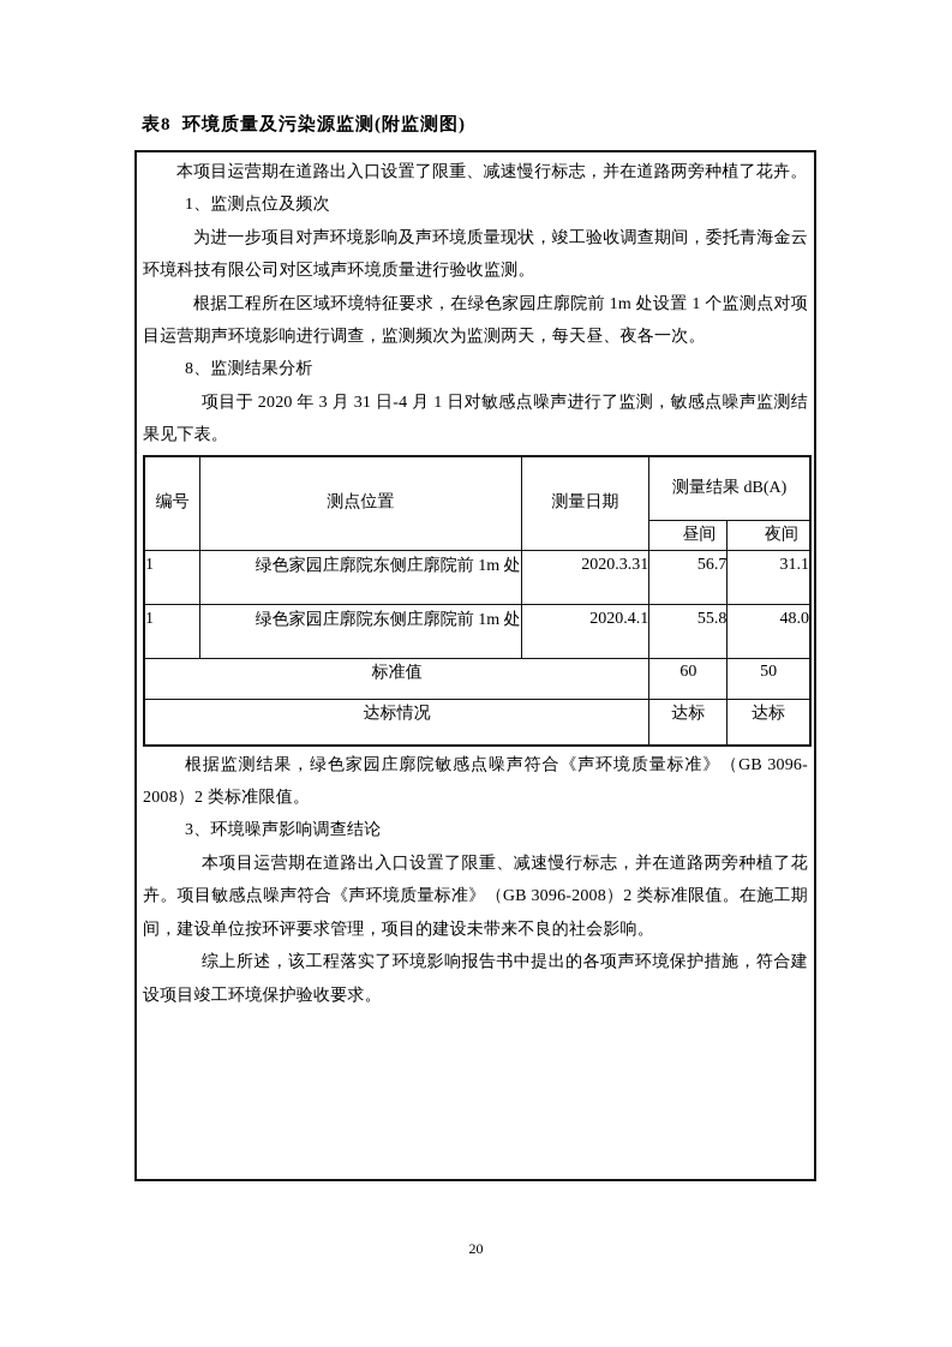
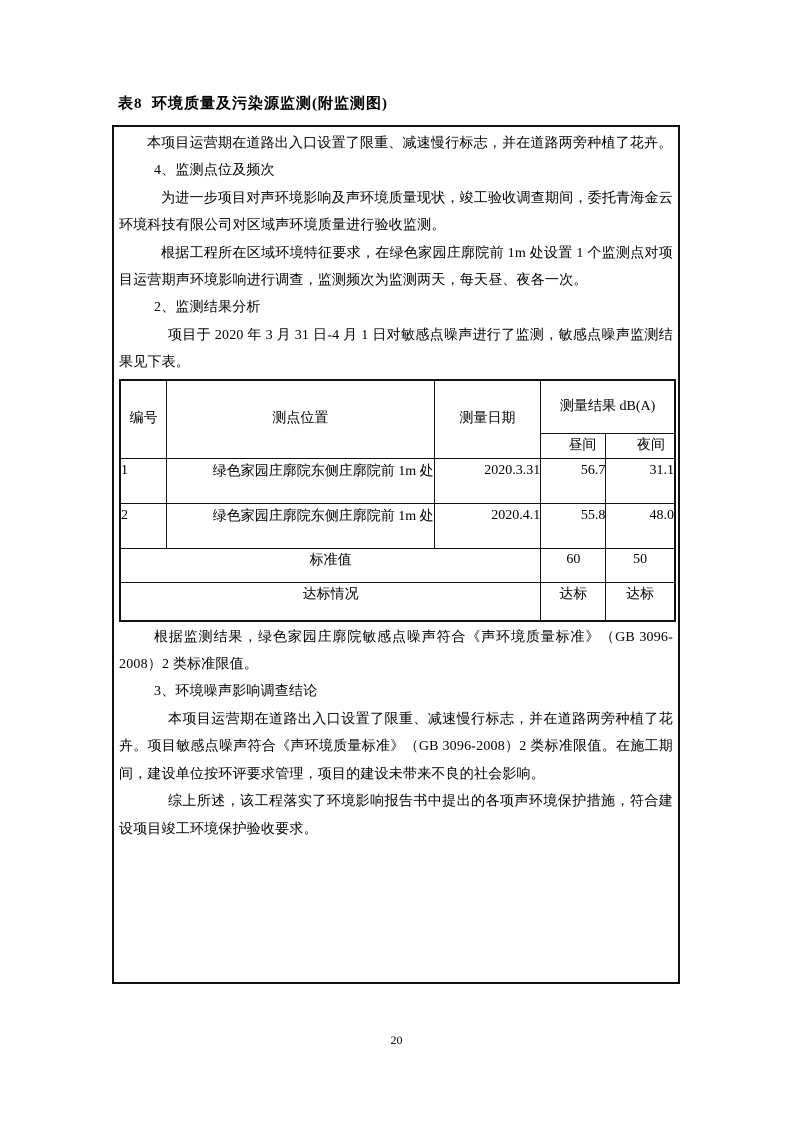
  表8 环境质量及污染源监测(附监测图)
  本项目运营期在道路出入口设置了限重、减速慢行标志，并在道路两旁种植了花卉。
- 1、监测点位及频次
+ 4、监测点位及频次
  为进一步项目对声环境影响及声环境质量现状，竣工验收调查期间，委托青海金云环境科技有限公司对区域声环境质量进行验收监测。
  根据工程所在区域环境特征要求，在绿色家园庄廓院前 1m 处设置 1 个监测点对项目运营期声环境影响进行调查，监测频次为监测两天，每天昼、夜各一次。
- 8、监测结果分析
+ 2、监测结果分析
  项目于 2020 年 3 月 31 日-4 月 1 日对敏感点噪声进行了监测，敏感点噪声监测结果见下表。
  编号	测点位置	测量日期	测量结果 dB(A)
  昼间	夜间
  1	绿色家园庄廓院东侧庄廓院前 1m 处	2020.3.31	56.7	31.1
- 1	绿色家园庄廓院东侧庄廓院前 1m 处	2020.4.1	55.8	48.0
+ 2	绿色家园庄廓院东侧庄廓院前 1m 处	2020.4.1	55.8	48.0
  标准值	60	50
  达标情况	达标	达标
  根据监测结果，绿色家园庄廓院敏感点噪声符合《声环境质量标准》（GB 3096-2008）2 类标准限值。
  3、环境噪声影响调查结论
  本项目运营期在道路出入口设置了限重、减速慢行标志，并在道路两旁种植了花卉。项目敏感点噪声符合《声环境质量标准》（GB 3096-2008）2 类标准限值。在施工期间，建设单位按环评要求管理，项目的建设未带来不良的社会影响。
  综上所述，该工程落实了环境影响报告书中提出的各项声环境保护措施，符合建设项目竣工环境保护验收要求。
  20
